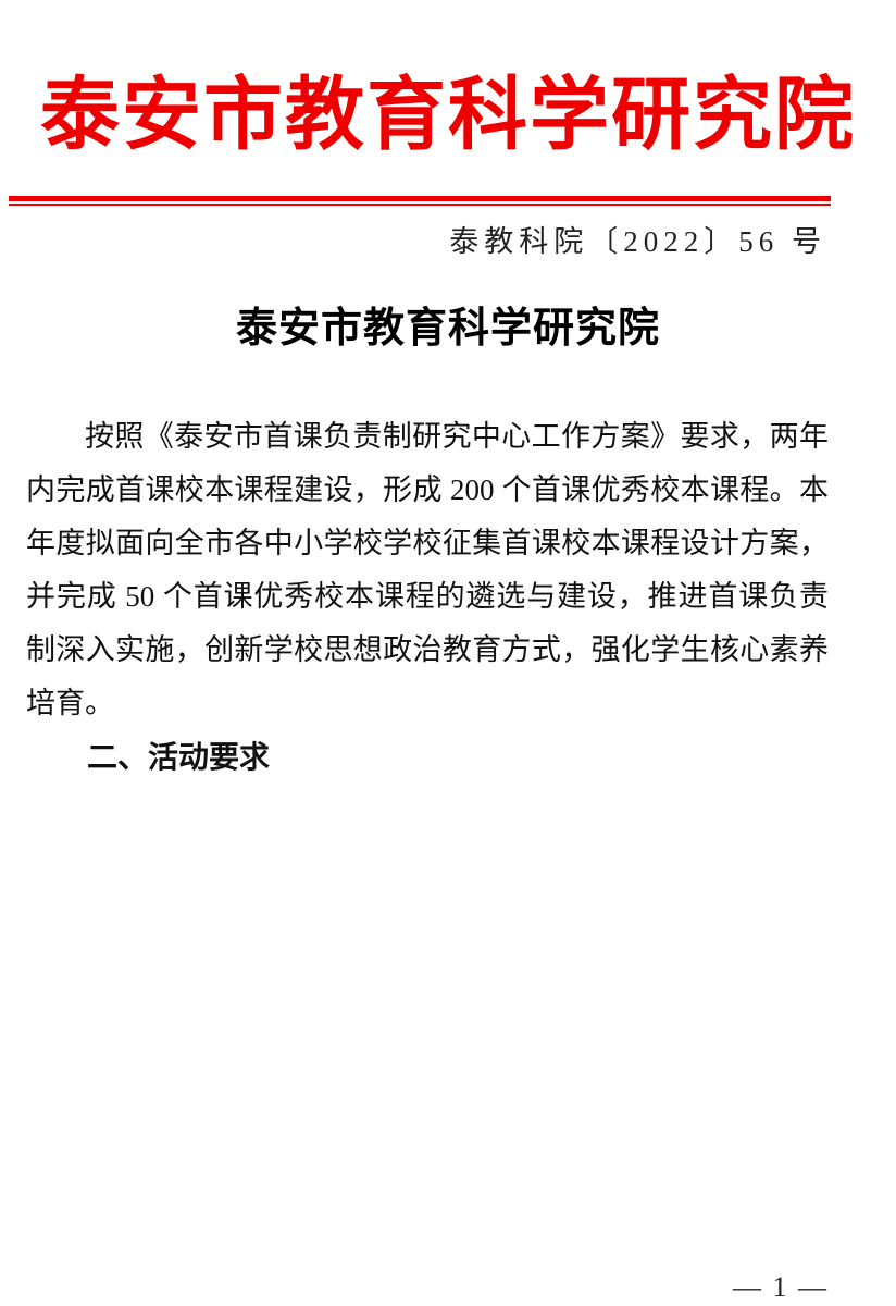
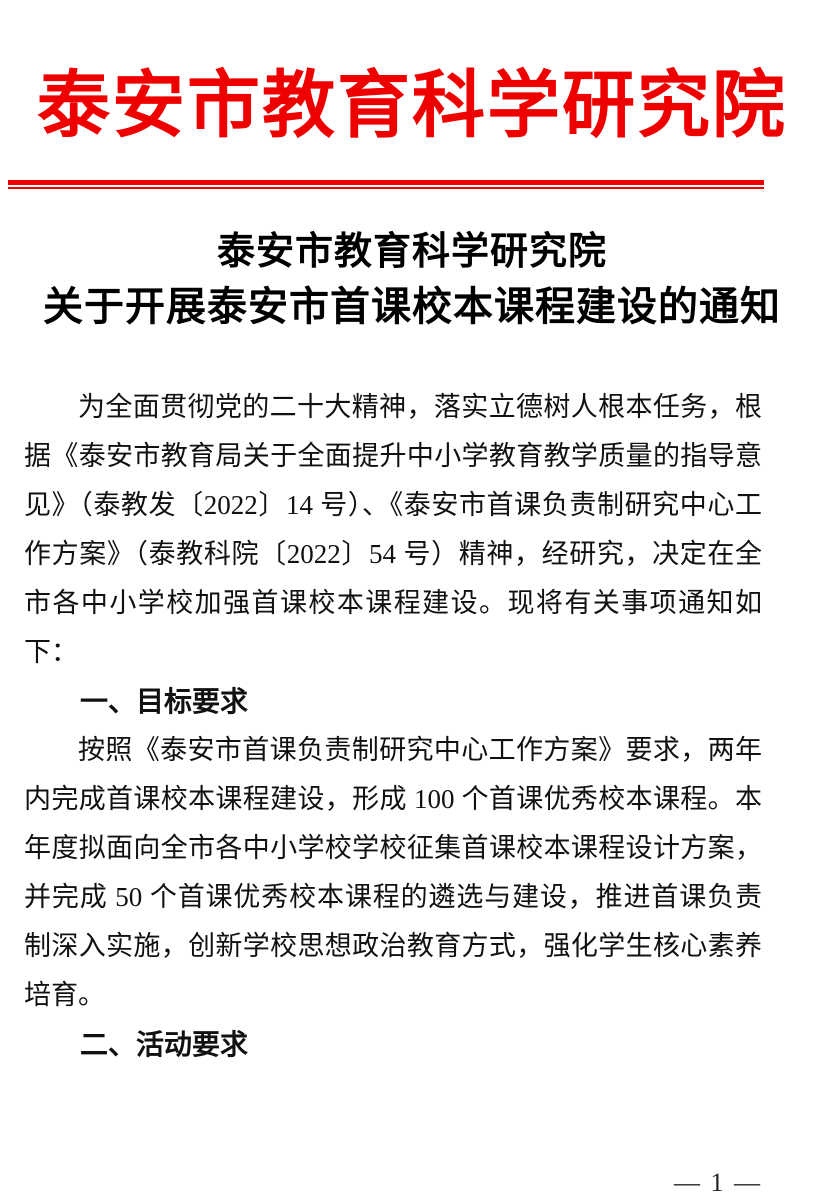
  泰安市教育科学研究院
- 泰教科院〔2022〕56 号
  泰安市教育科学研究院
+ 关于开展泰安市首课校本课程建设的通知
+ 为全面贯彻党的二十大精神，落实立德树人根本任务，根据《泰安市教育局关于全面提升中小学教育教学质量的指导意见》（泰教发〔2022〕14 号）、《泰安市首课负责制研究中心工作方案》（泰教科院〔2022〕54 号）精神，经研究，决定在全市各中小学校加强首课校本课程建设。现将有关事项通知如下：
+ 一、目标要求
- 按照《泰安市首课负责制研究中心工作方案》要求，两年内完成首课校本课程建设，形成 200 个首课优秀校本课程。本年度拟面向全市各中小学校学校征集首课校本课程设计方案，并完成 50 个首课优秀校本课程的遴选与建设，推进首课负责制深入实施，创新学校思想政治教育方式，强化学生核心素养培育。
+ 按照《泰安市首课负责制研究中心工作方案》要求，两年内完成首课校本课程建设，形成 100 个首课优秀校本课程。本年度拟面向全市各中小学校学校征集首课校本课程设计方案，并完成 50 个首课优秀校本课程的遴选与建设，推进首课负责制深入实施，创新学校思想政治教育方式，强化学生核心素养培育。
  二、活动要求
  — 1 —
